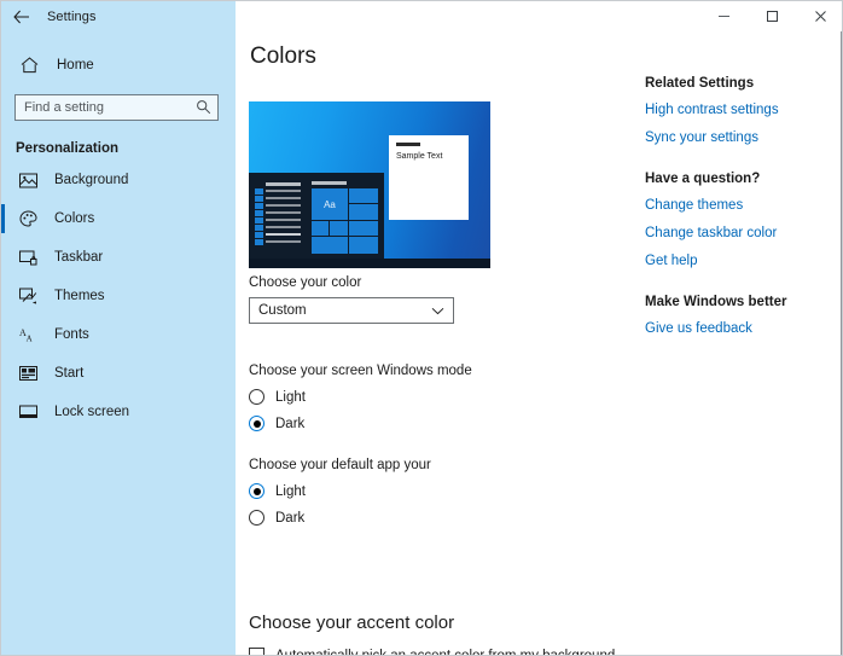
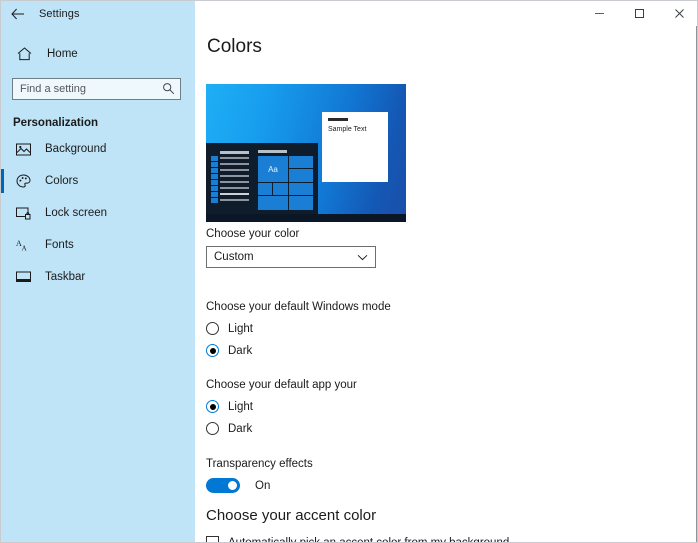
  Settings
  Home
  Find a setting
  Personalization
  Background
  Colors
- Taskbar
+ Lock screen
- Themes
  A
  A
  Fonts
- Start
- Lock screen
+ Taskbar
  Colors
  Aa
  Choose your color
  Custom
- Choose your screen Windows mode
+ Choose your default Windows mode
  Light
  Dark
  Choose your default app your
  Light
  Dark
+ Transparency effects
+ On
  Choose your accent color
- Related Settings
- High contrast settings
- Sync your settings
- Have a question?
- Change themes
- Change taskbar color
- Get help
- Make Windows better
- Give us feedback
